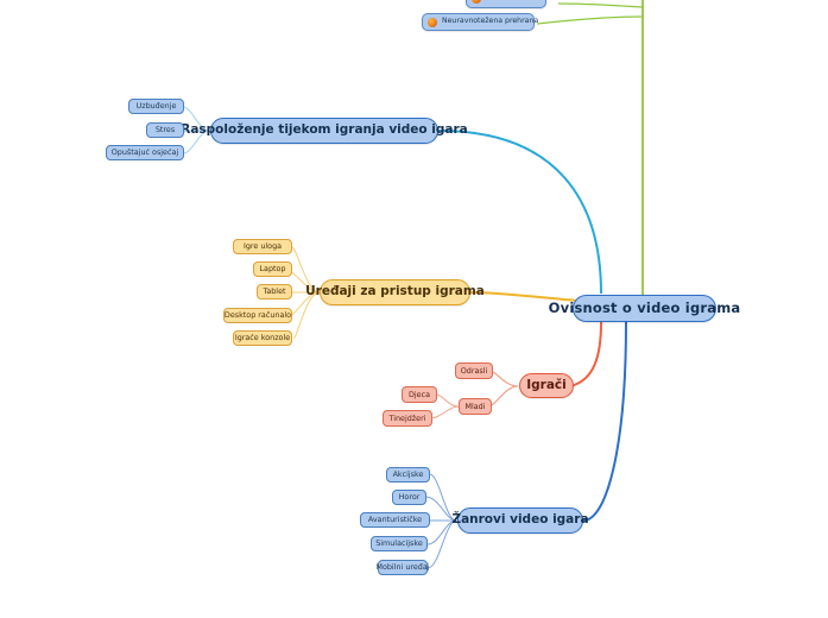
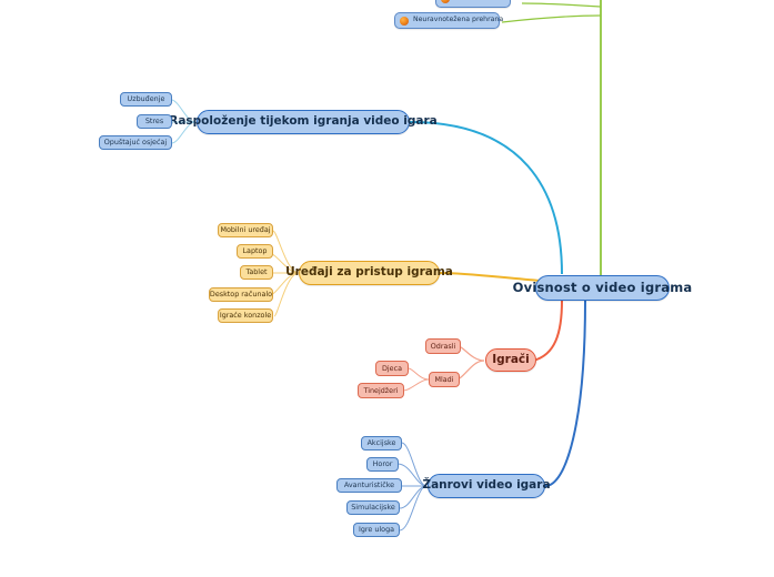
  Ovisnost o video igrama
  Raspoloženje tijekom igranja video igara
  Uzbuđenje
  Stres
  Opuštajuć osjećaj
  Uređaji za pristup igrama
- Igre uloga
+ Mobilni uređaj
  Laptop
  Tablet
  Desktop računalo
  Igraće konzole
  Igrači
  Odrasli
  Mladi
  Djeca
  Tinejdžeri
  Žanrovi video igara
  Akcijske
  Horor
  Avanturističke
  Simulacijske
- Mobilni uređaj
+ Igre uloga
